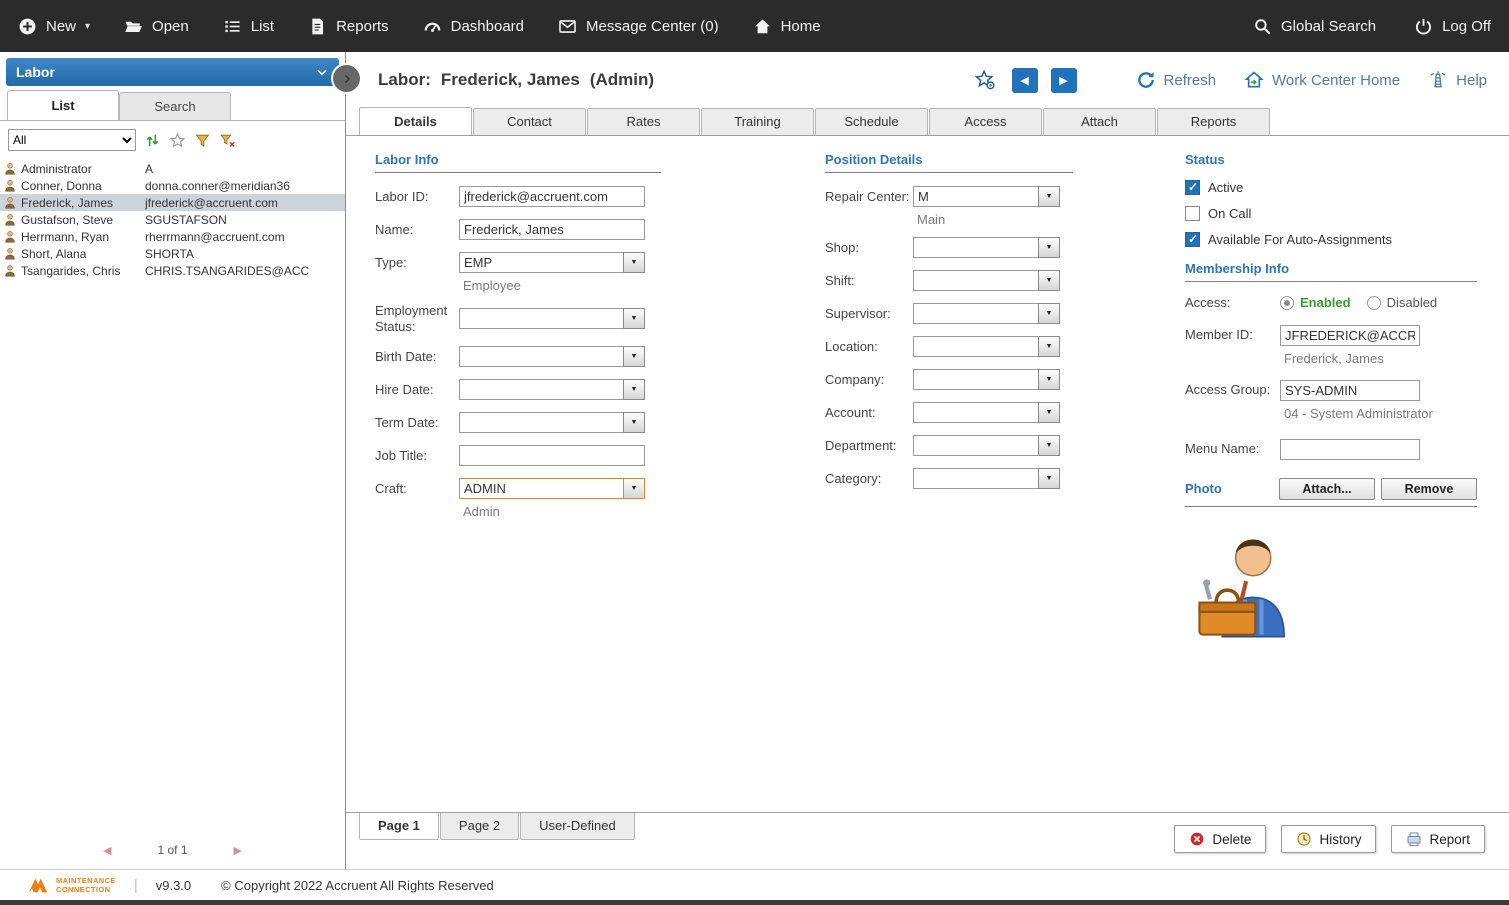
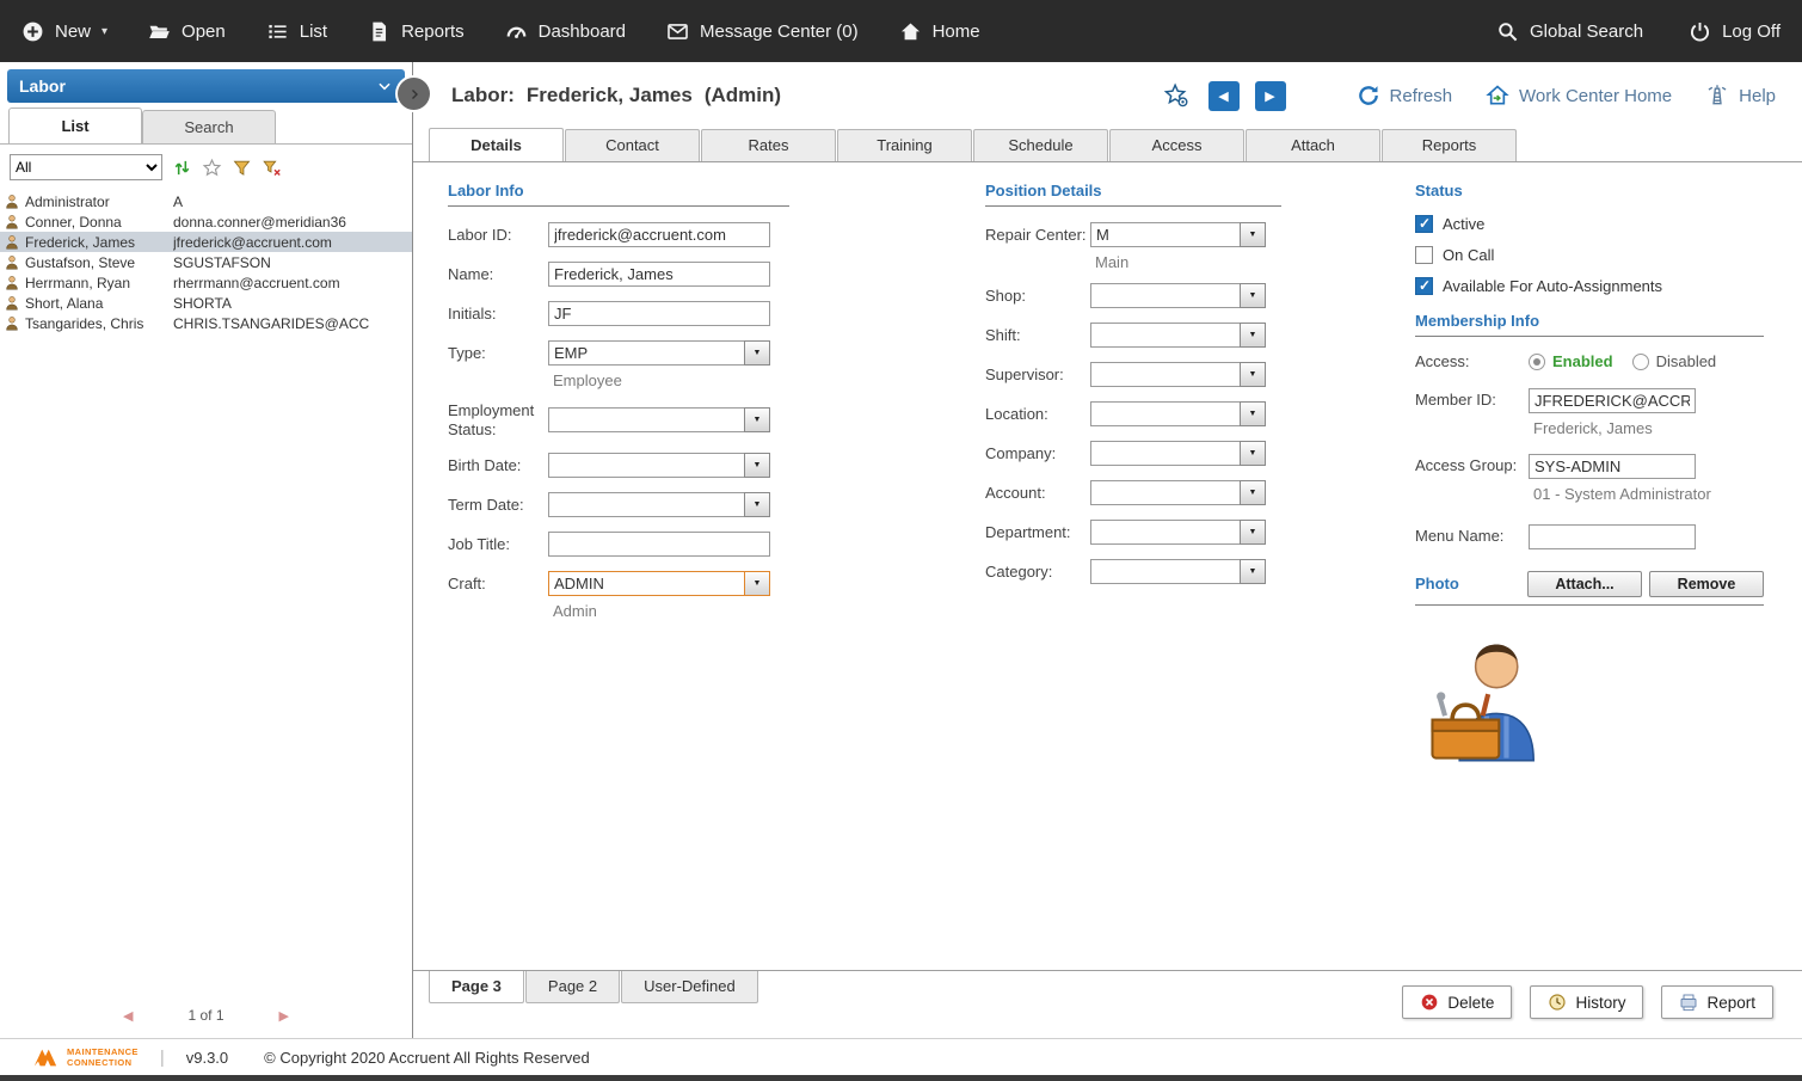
  New
  ▾
  Open
  List
  Reports
  Dashboard
  Message Center (0)
  Home
  Global Search
  Log Off
  Labor
  List
  Search
  All
  Administrator
  A
  Conner, Donna
  donna.conner@meridian36
  Frederick, James
  jfrederick@accruent.com
  Gustafson, Steve
  SGUSTAFSON
  Herrmann, Ryan
  rherrmann@accruent.com
  Short, Alana
  SHORTA
  Tsangarides, Chris
  CHRIS.TSANGARIDES@ACC
  ◀
  1 of 1
  ▶
  Labor:
  Frederick, James
  (Admin)
  ◀
  ▶
  Refresh
  Work Center Home
  Help
  Details
  Contact
  Rates
  Training
  Schedule
  Access
  Attach
  Reports
  Labor Info
  Labor ID:
  jfrederick@accruent.com
  Name:
  Frederick, James
+ Initials:
+ JF
  Type:
  EMP
  Employee
  Employment Status:
  Birth Date:
- Hire Date:
  Term Date:
  Job Title:
  Craft:
  ADMIN
  Admin
  Position Details
  Repair Center:
  M
  Main
  Shop:
  Shift:
  Supervisor:
  Location:
  Company:
  Account:
  Department:
  Category:
  Status
  Active
  On Call
  Available For Auto-Assignments
  Membership Info
  Access:
  Enabled
  Disabled
  Member ID:
  JFREDERICK@ACCR
  Frederick, James
  Access Group:
  SYS-ADMIN
- 04 - System Administrator
+ 01 - System Administrator
  Menu Name:
  Photo
  Attach...
  Remove
- Page 1
+ Page 3
  Page 2
  User-Defined
  Delete
  History
  Report
  MAINTENANCE
  CONNECTION
  |
  v9.3.0
- © Copyright 2022 Accruent All Rights Reserved
+ © Copyright 2020 Accruent All Rights Reserved
